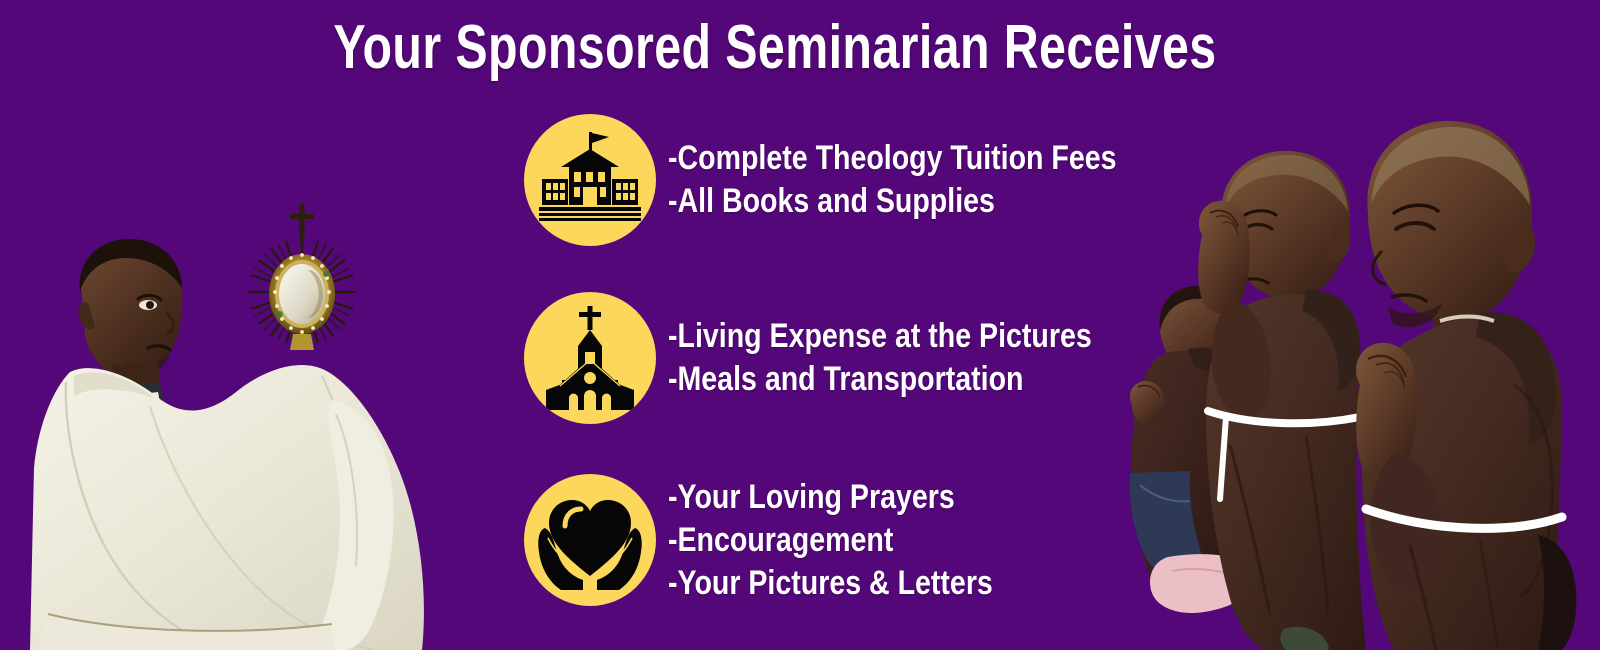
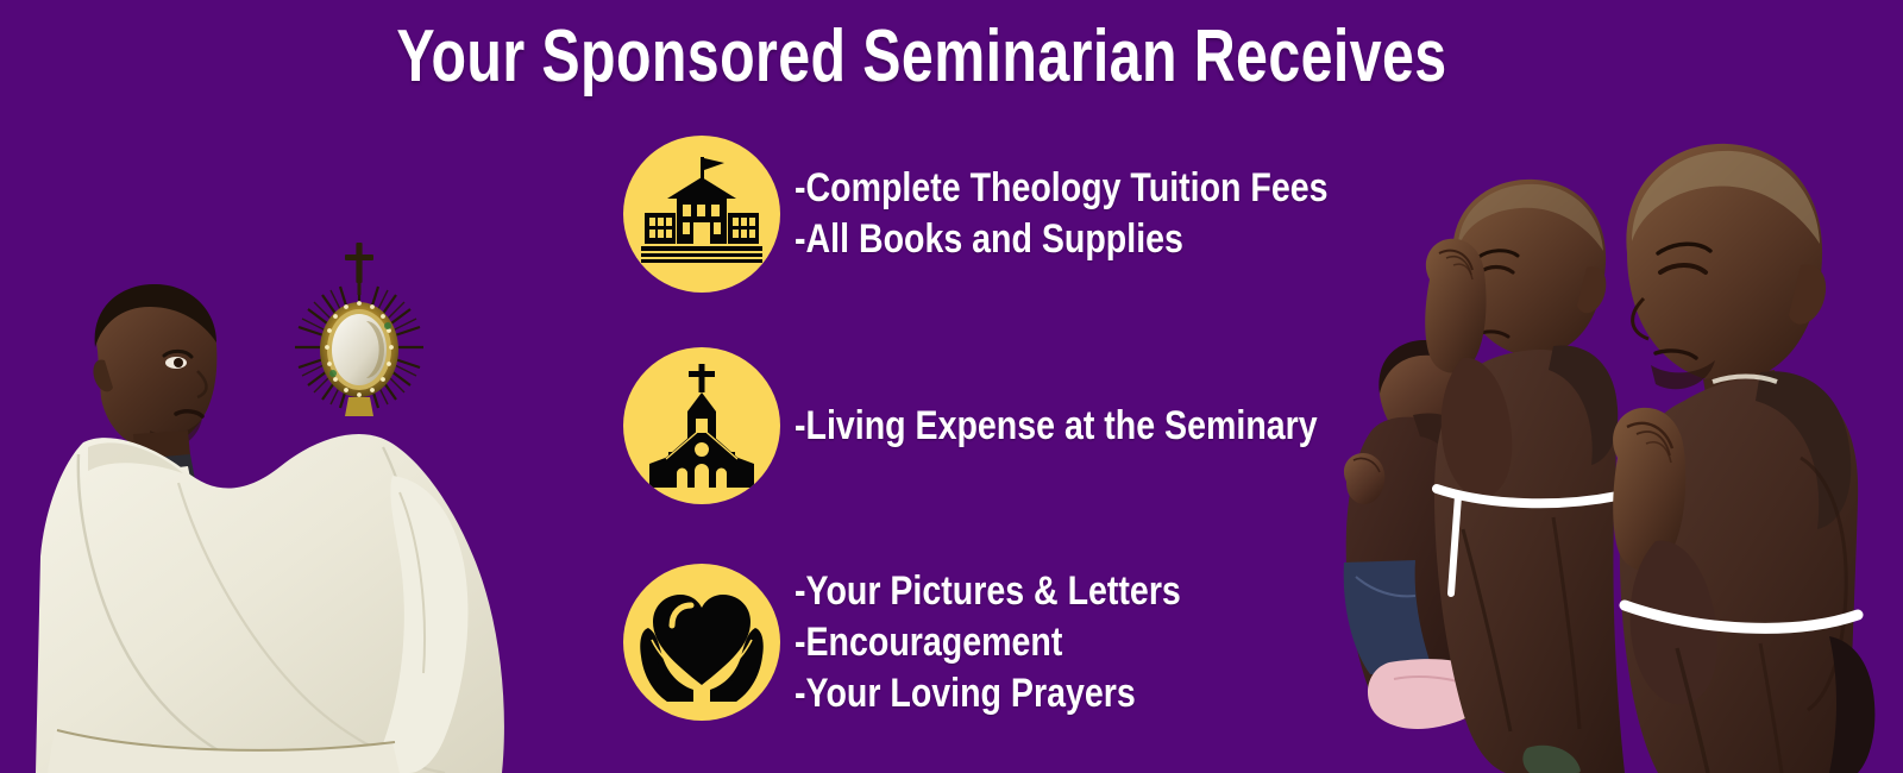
  Your Sponsored Seminarian Receives
  -Complete Theology Tuition Fees
  -All Books and Supplies
- -Living Expense at the Pictures
+ -Living Expense at the Seminary
- -Meals and Transportation
- -Your Loving Prayers
+ -Your Pictures & Letters
  -Encouragement
- -Your Pictures & Letters
+ -Your Loving Prayers
